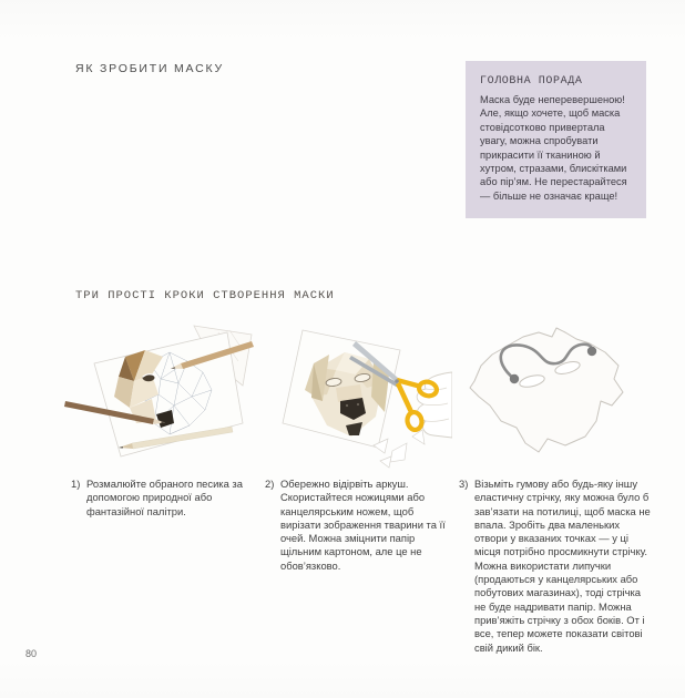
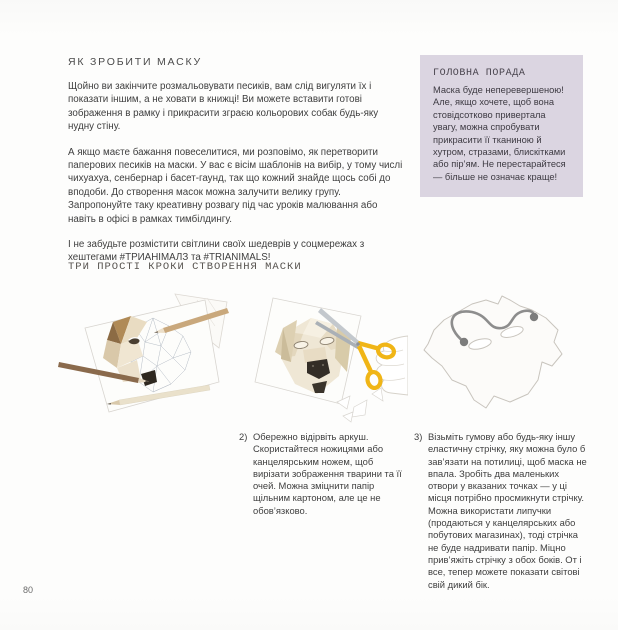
  ЯК ЗРОБИТИ МАСКУ
+ Щойно ви закінчите розмальовувати песиків, вам слід вигуляти їх і показати іншим, а не ховати в книжці! Ви можете вставити готові зображення в рамку і прикрасити зграєю кольорових собак будь-яку нудну стіну.
+ А якщо маєте бажання повеселитися, ми розповімо, як перетворити паперових песиків на маски. У вас є вісім шаблонів на вибір, у тому числі чихуахуа, сенбернар і басет-гаунд, так що кожний знайде щось собі до вподоби. До створення масок можна залучити велику групу. Запропонуйте таку креативну розвагу під час уроків малювання або навіть в офісі в рамках тимбілдингу.
+ І не забудьте розмістити світлини своїх шедеврів у соцмережах з хештегами #ТРИАНІМАЛЗ та #TRIANIMALS!
  ГОЛОВНА ПОРАДА
- Маска буде неперевершеною! Але, якщо хочете, щоб маска стовідсотково привертала увагу, можна спробувати прикрасити її тканиною й хутром, стразами, блискітками або пір’ям. Не перестарайтеся — більше не означає краще!
+ Маска буде неперевершеною! Але, якщо хочете, щоб вона стовідсотково привертала увагу, можна спробувати прикрасити її тканиною й хутром, стразами, блискітками або пір’ям. Не перестарайтеся — більше не означає краще!
  ТРИ ПРОСТІ КРОКИ СТВОРЕННЯ МАСКИ
- 1)
- Розмалюйте обраного песика за допомогою природної або фантазійної палітри.
  2)
  Обережно відірвіть аркуш. Скористайтеся ножицями або канцелярським ножем, щоб вирізати зображення тварини та її очей. Можна зміцнити папір щільним картоном, але це не обов’язково.
  3)
- Візьміть гумову або будь-яку іншу еластичну стрічку, яку можна було б зав’язати на потилиці, щоб маска не впала. Зробіть два маленьких отвори у вказаних точках — у ці місця потрібно просмикнути стрічку. Можна використати липучки (продаються у канцелярських або побутових магазинах), тоді стрічка не буде надривати папір. Можна прив’яжіть стрічку з обох боків. От і все, тепер можете показати світові свій дикий бік.
+ Візьміть гумову або будь-яку іншу еластичну стрічку, яку можна було б зав’язати на потилиці, щоб маска не впала. Зробіть два маленьких отвори у вказаних точках — у ці місця потрібно просмикнути стрічку. Можна використати липучки (продаються у канцелярських або побутових магазинах), тоді стрічка не буде надривати папір. Міцно прив’яжіть стрічку з обох боків. От і все, тепер можете показати світові свій дикий бік.
  80
